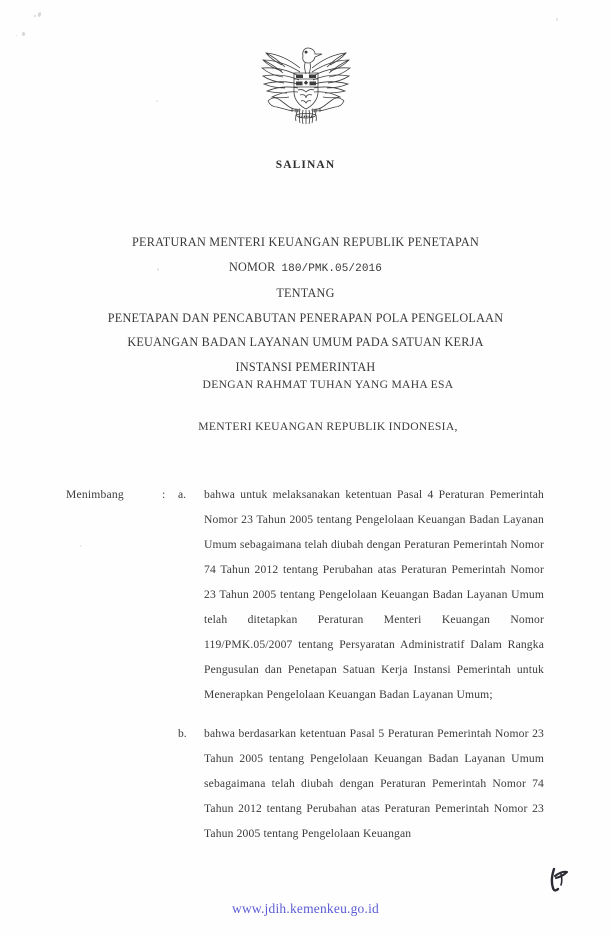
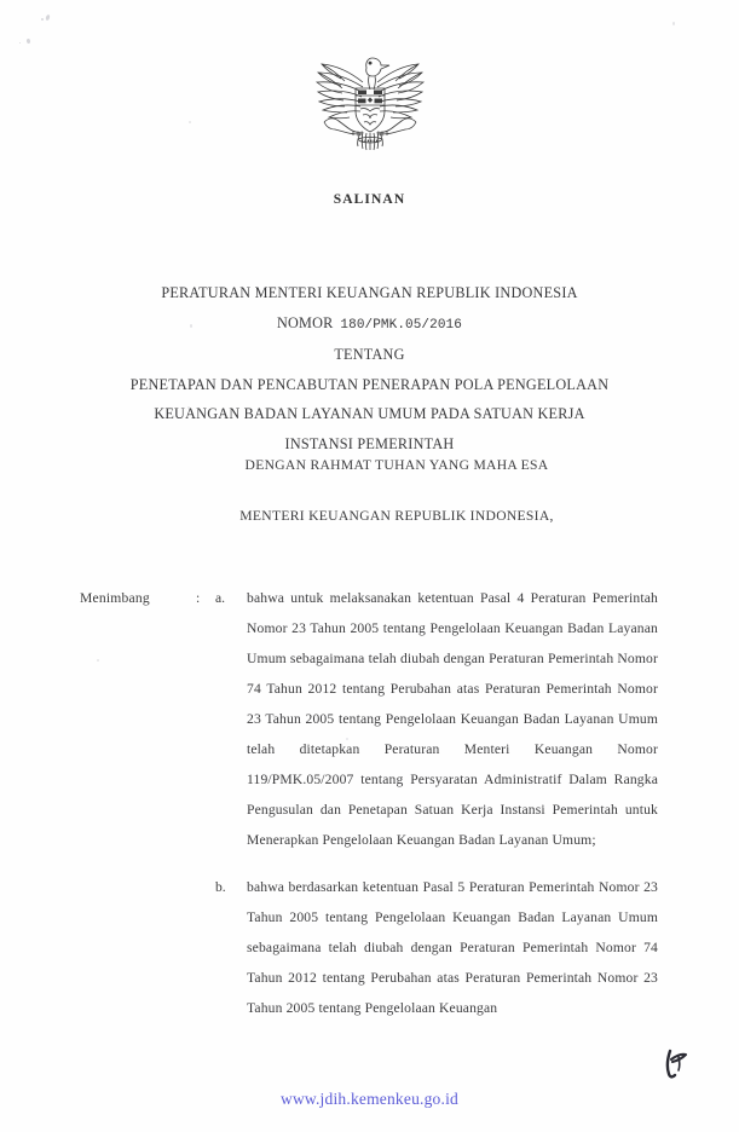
  SALINAN
- PERATURAN MENTERI KEUANGAN REPUBLIK PENETAPAN
+ PERATURAN MENTERI KEUANGAN REPUBLIK INDONESIA
  NOMOR 180/PMK.05/2016
  TENTANG
  PENETAPAN DAN PENCABUTAN PENERAPAN POLA PENGELOLAAN
  KEUANGAN BADAN LAYANAN UMUM PADA SATUAN KERJA
  INSTANSI PEMERINTAH
  DENGAN RAHMAT TUHAN YANG MAHA ESA
  MENTERI KEUANGAN REPUBLIK INDONESIA,
  Menimbang
  :
  a.
  bahwa untuk melaksanakan ketentuan Pasal 4 Peraturan Pemerintah Nomor 23 Tahun 2005 tentang Pengelolaan Keuangan Badan Layanan Umum sebagaimana telah diubah dengan Peraturan Pemerintah Nomor 74 Tahun 2012 tentang Perubahan atas Peraturan Pemerintah Nomor 23 Tahun 2005 tentang Pengelolaan Keuangan Badan Layanan Umum telah ditetapkan Peraturan Menteri Keuangan Nomor 119/PMK.05/2007 tentang Persyaratan Administratif Dalam Rangka Pengusulan dan Penetapan Satuan Kerja Instansi Pemerintah untuk Menerapkan Pengelolaan Keuangan Badan Layanan Umum;
  b.
  bahwa berdasarkan ketentuan Pasal 5 Peraturan Pemerintah Nomor 23 Tahun 2005 tentang Pengelolaan Keuangan Badan Layanan Umum sebagaimana telah diubah dengan Peraturan Pemerintah Nomor 74 Tahun 2012 tentang Perubahan atas Peraturan Pemerintah Nomor 23 Tahun 2005 tentang Pengelolaan Keuangan
  www.jdih.kemenkeu.go.id
